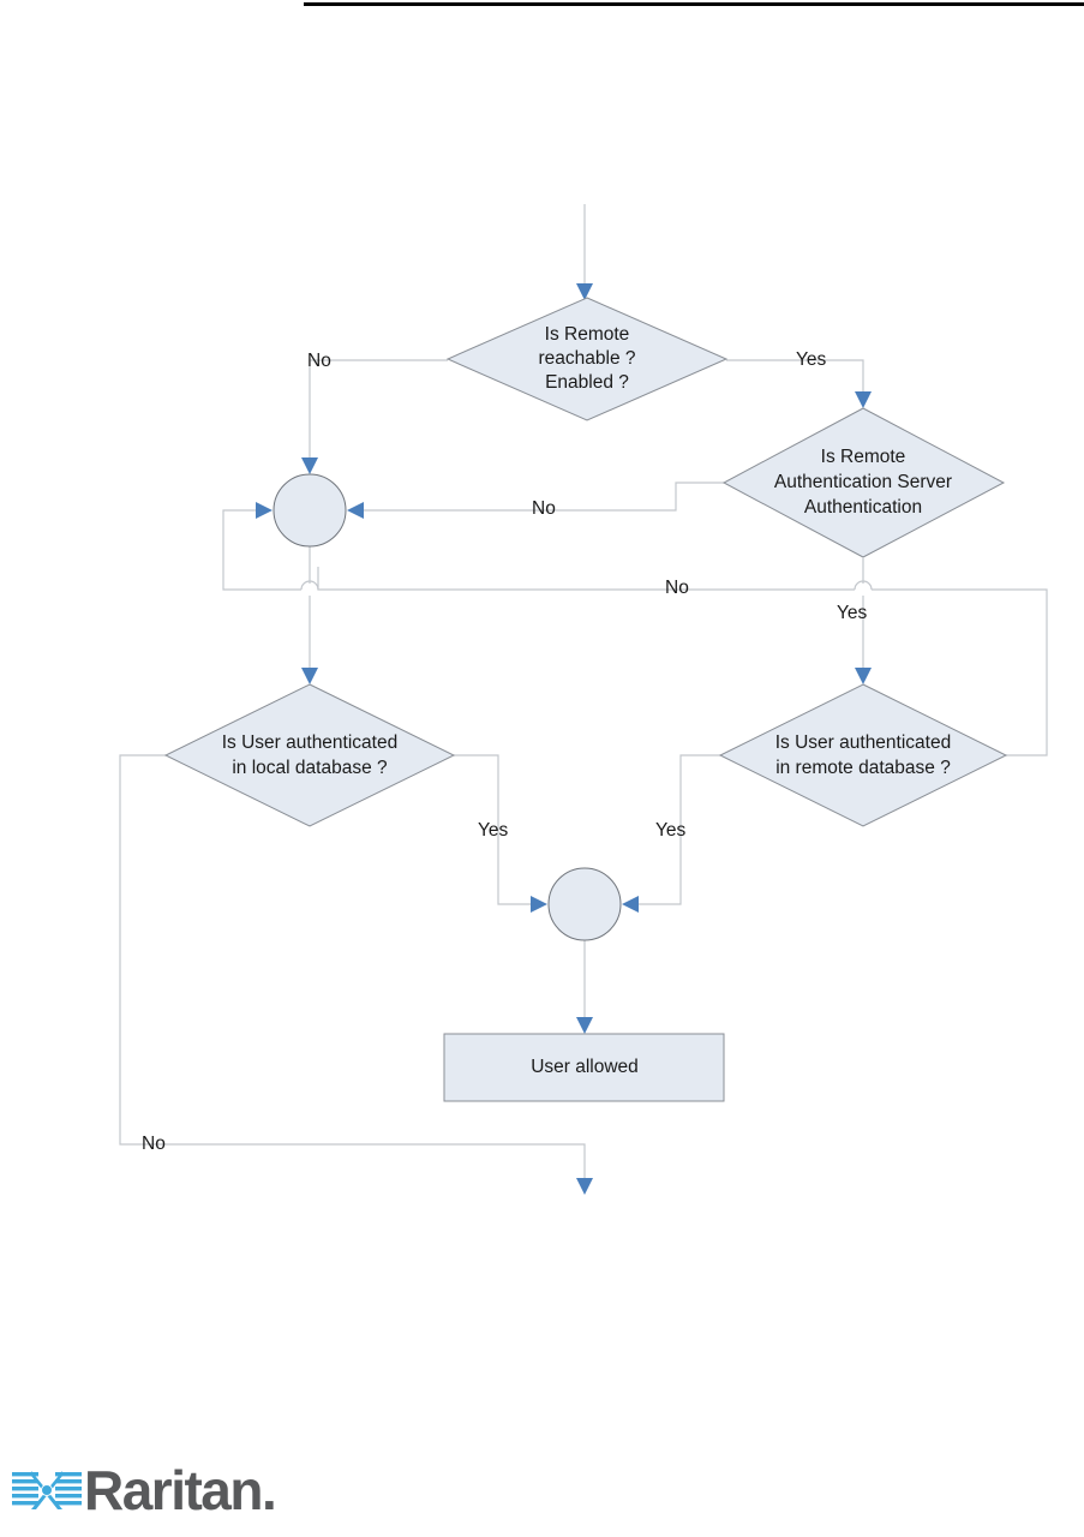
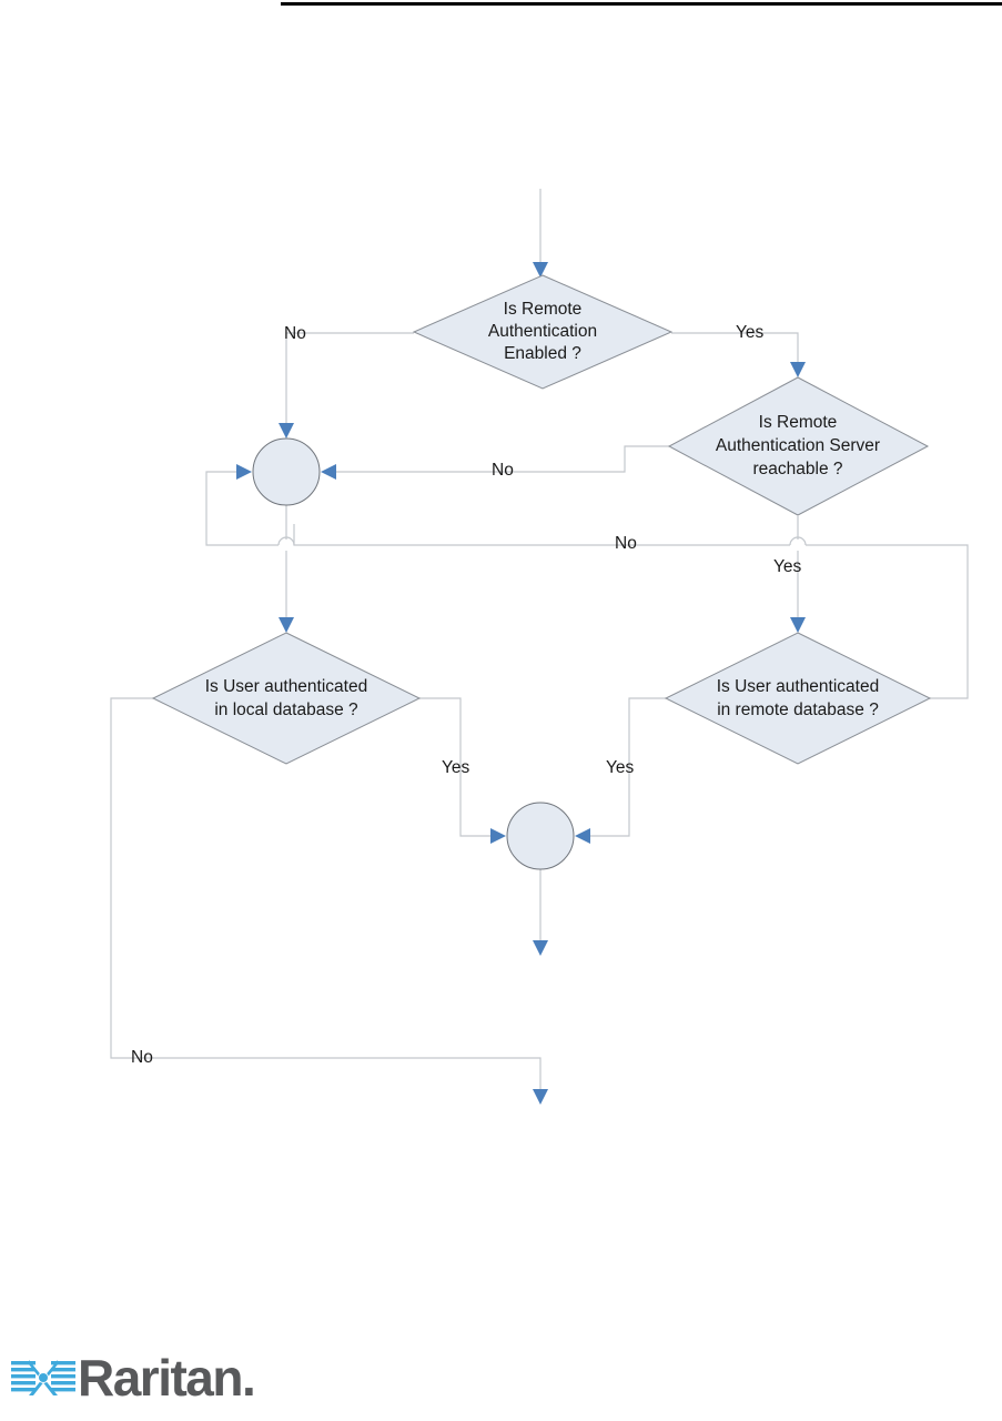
  No
  Yes
  No
  Yes
  No
  Yes
  Yes
  No
  Is Remote
- reachable ?
+ Authentication
  Enabled ?
  Is Remote
  Authentication Server
- Authentication
+ reachable ?
  Is User authenticated
  in local database ?
  Is User authenticated
  in remote database ?
- User allowed
  Raritan.
